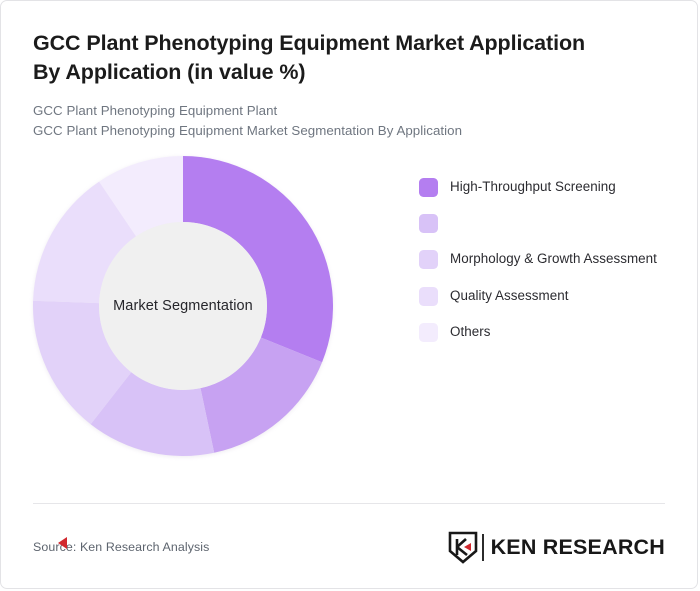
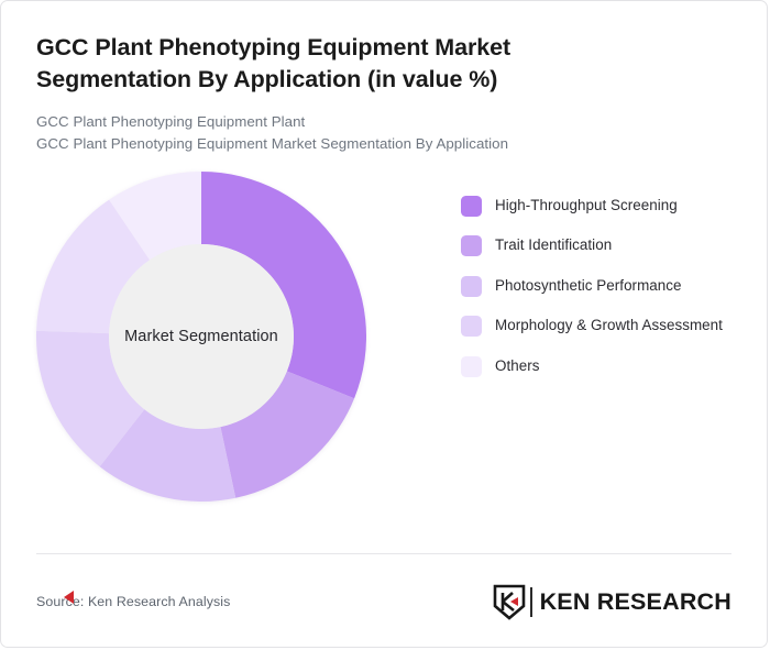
- GCC Plant Phenotyping Equipment Market Application By Application (in value %)
+ GCC Plant Phenotyping Equipment Market Segmentation By Application (in value %)
  GCC Plant Phenotyping Equipment Plant
  GCC Plant Phenotyping Equipment Market Segmentation By Application
  Market Segmentation
  High-Throughput Screening
+ Trait Identification
+ Photosynthetic Performance
  Morphology & Growth Assessment
- Quality Assessment
  Others
  Source: Ken Research Analysis
  KEN RESEARCH
